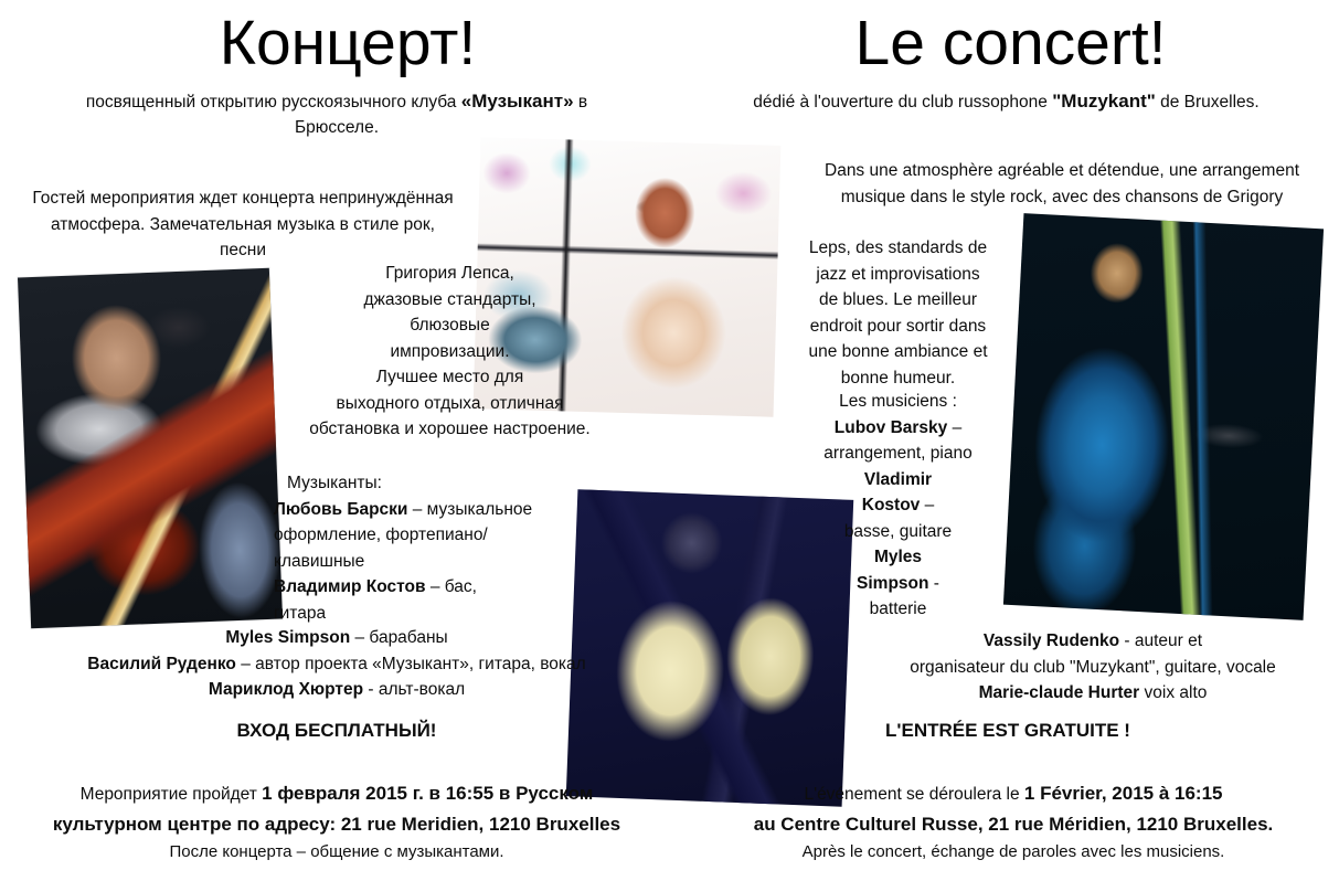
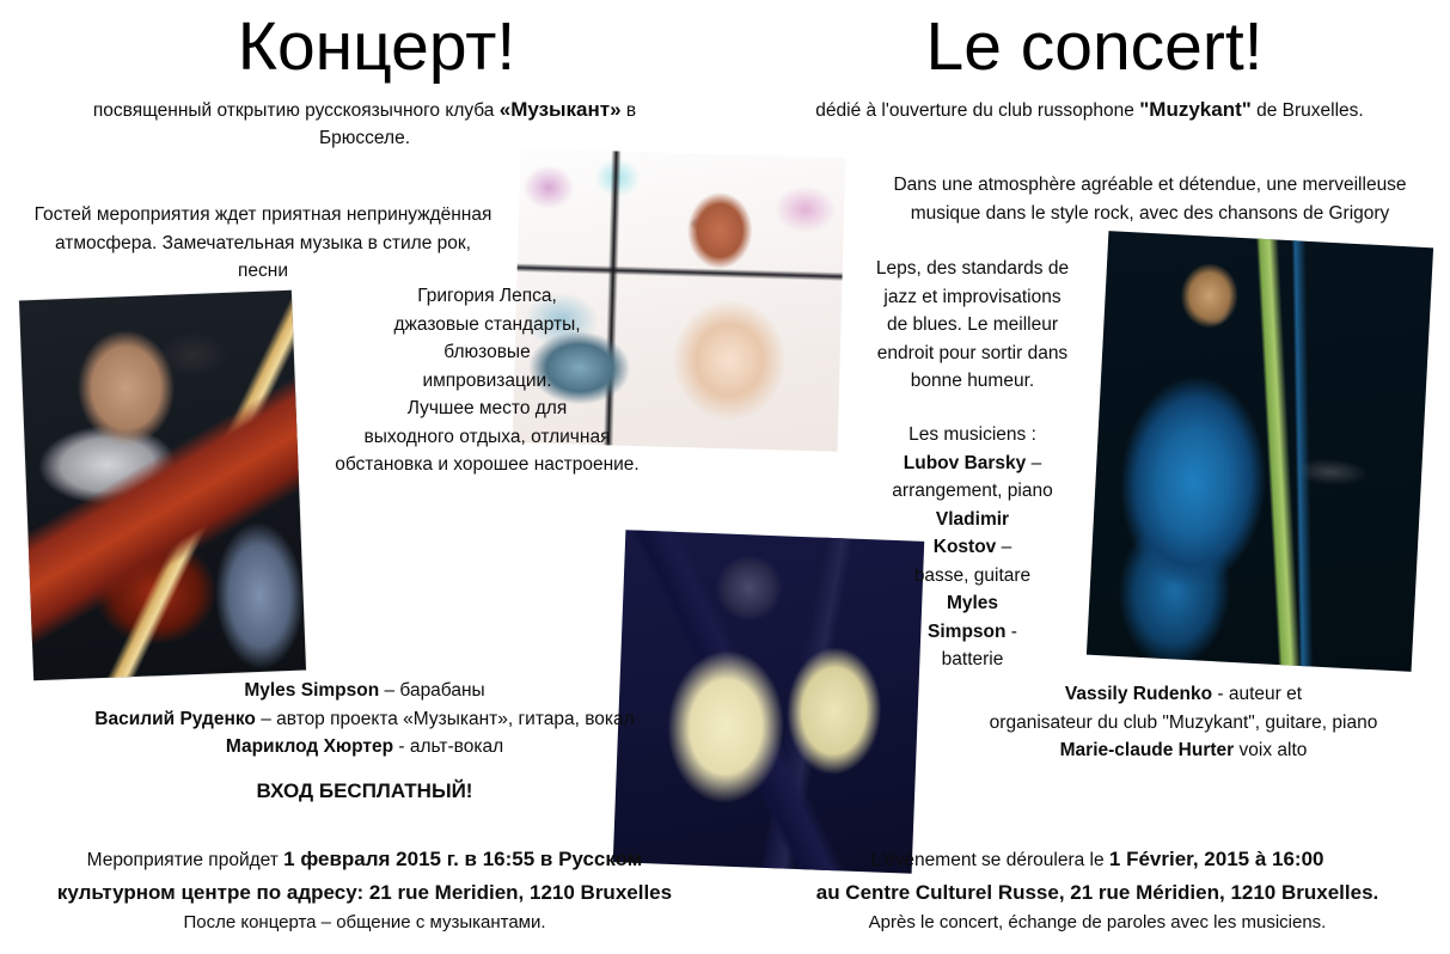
  Концерт!
  посвященный открытию русскоязычного клуба «Музыкант» в Брюсселе.
- Гостей мероприятия ждет концерта непринуждённая
+ Гостей мероприятия ждет приятная непринуждённая
  атмосфера. Замечательная музыка в стиле рок,
  песни
  Григория Лепса,
  джазовые стандарты,
  блюзовые
  импровизации.
  Лучшее место для
  выходного отдыха, отличная
  обстановка и хорошее настроение.
- Музыканты:
- Любовь Барски – музыкальное
- оформление, фортепиано/
- клавишные
- Владимир Костов – бас,
- гитара
  Myles Simpson – барабаны
  Василий Руденко – автор проекта «Музыкант», гитара, вокал
  Мариклод Хюртер - альт-вокал
  ВХОД БЕСПЛАТНЫЙ!
  Мероприятие пройдет 1 февраля 2015 г. в 16:55 в Русском
  культурном центре по адресу: 21 rue Meridien, 1210 Bruxelles
  После концерта – общение с музыкантами.
  Le concert!
  dédié à l'ouverture du club russophone "Muzykant" de Bruxelles.
- Dans une atmosphère agréable et détendue, une arrangement
+ Dans une atmosphère agréable et détendue, une merveilleuse
  musique dans le style rock, avec des chansons de Grigory
  Leps, des standards de
  jazz et improvisations
  de blues. Le meilleur
  endroit pour sortir dans
- une bonne ambiance et
  bonne humeur.
  Les musiciens :
  Lubov Barsky –
  arrangement, piano
  Vladimir
  Kostov –
  basse, guitare
  Myles
  Simpson -
  batterie
  Vassily Rudenko - auteur et
- organisateur du club "Muzykant", guitare, vocale
+ organisateur du club "Muzykant", guitare, piano
  Marie-claude Hurter voix alto
- L'ENTRÉE EST GRATUITE !
- L'événement se déroulera le 1 Février, 2015 à 16:15
+ L'événement se déroulera le 1 Février, 2015 à 16:00
  au Centre Culturel Russe, 21 rue Méridien, 1210 Bruxelles.
  Après le concert, échange de paroles avec les musiciens.
